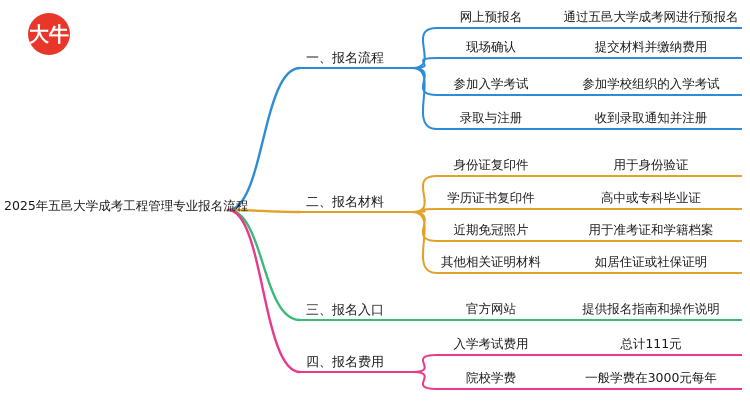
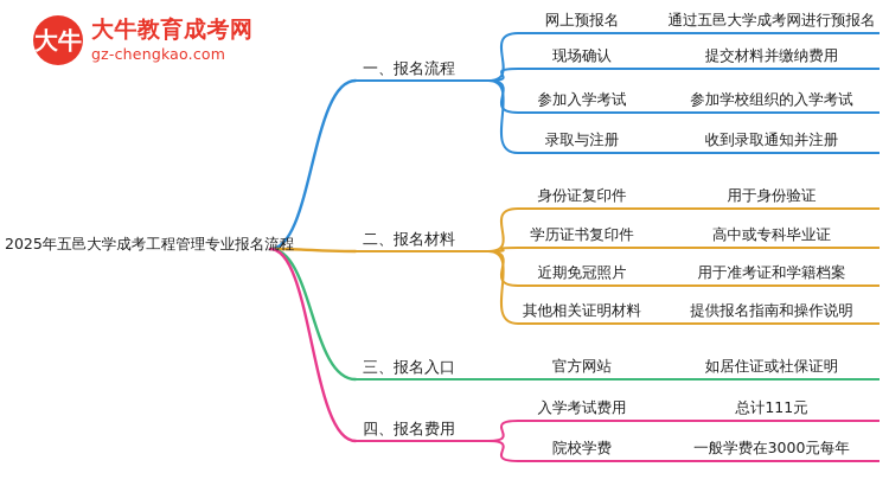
  大牛
+ 大牛教育成考网
+ gz-chengkao.com
  2025年五邑大学成考工程管理专业报名流程
  一、报名流程
  网上预报名
  通过五邑大学成考网进行预报名
  现场确认
  提交材料并缴纳费用
  参加入学考试
  参加学校组织的入学考试
  录取与注册
  收到录取通知并注册
  二、报名材料
  身份证复印件
  用于身份验证
  学历证书复印件
  高中或专科毕业证
  近期免冠照片
  用于准考证和学籍档案
  其他相关证明材料
- 如居住证或社保证明
+ 提供报名指南和操作说明
  三、报名入口
  官方网站
- 提供报名指南和操作说明
+ 如居住证或社保证明
  四、报名费用
  入学考试费用
  总计111元
  院校学费
  一般学费在3000元每年
